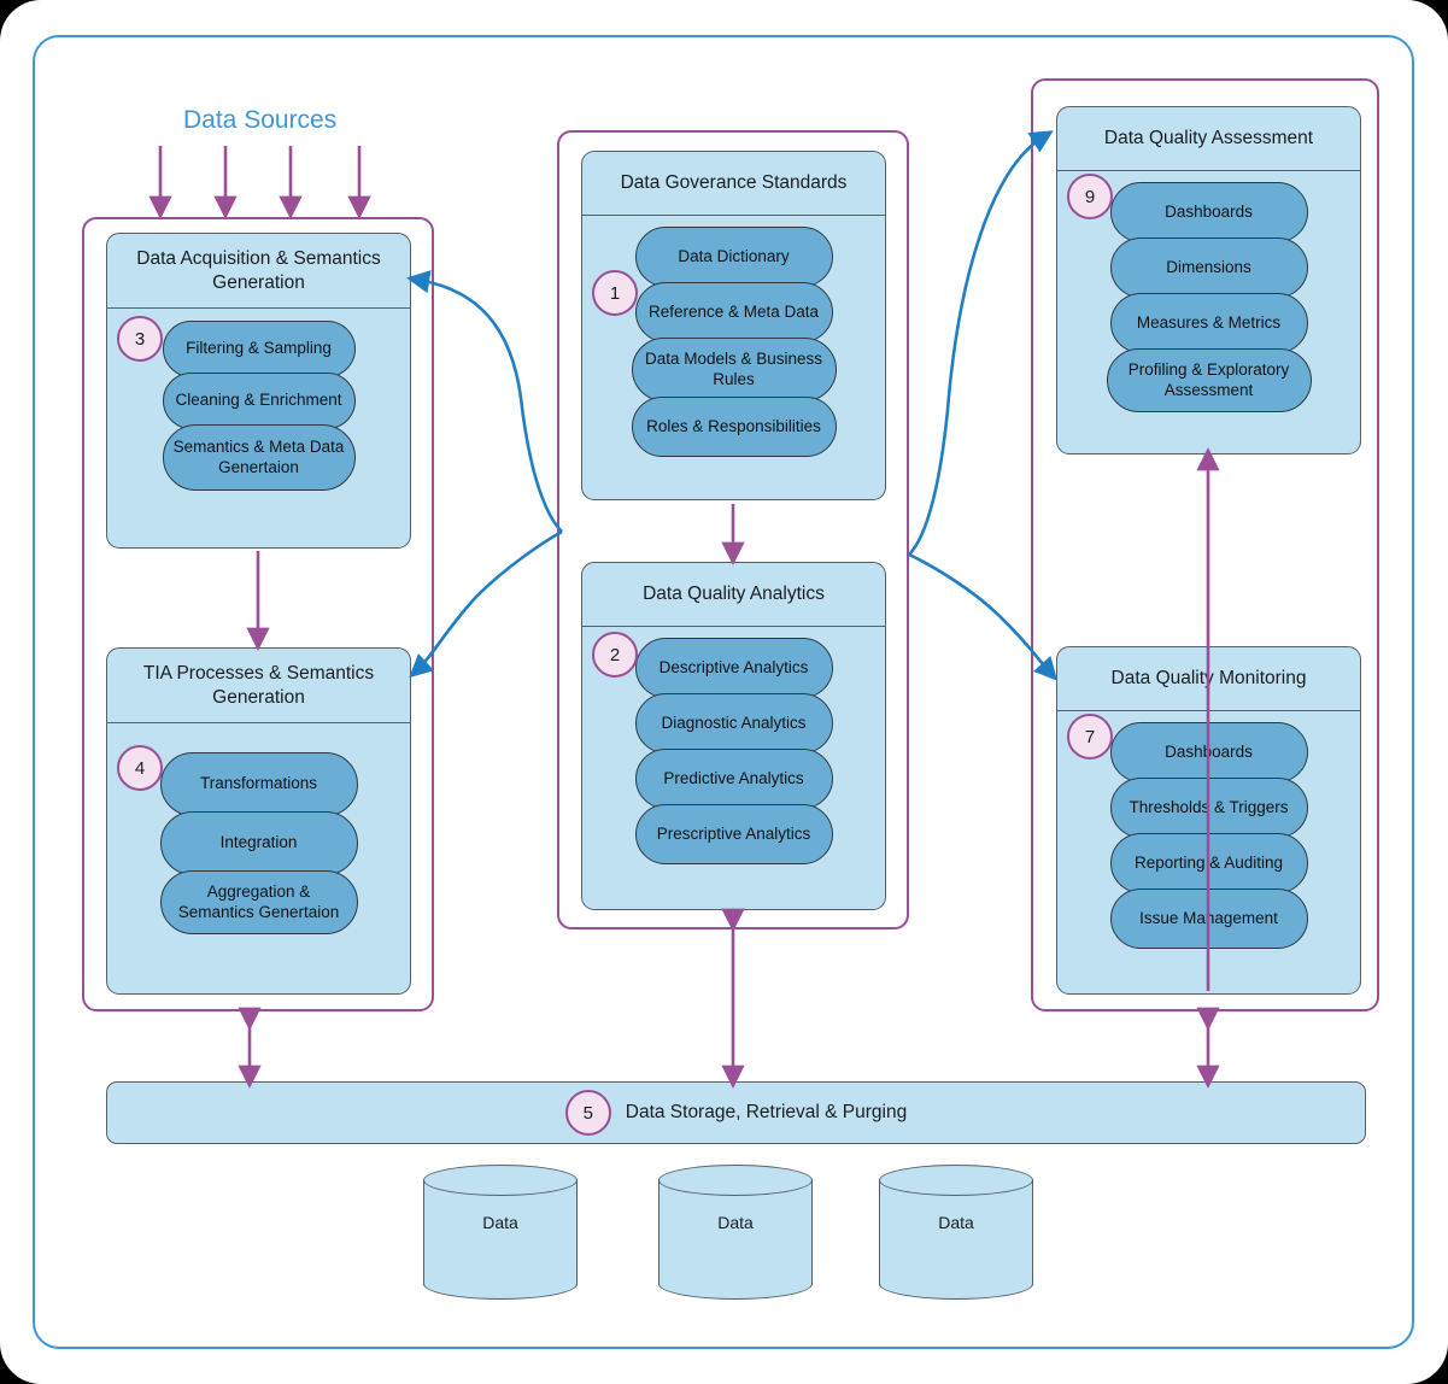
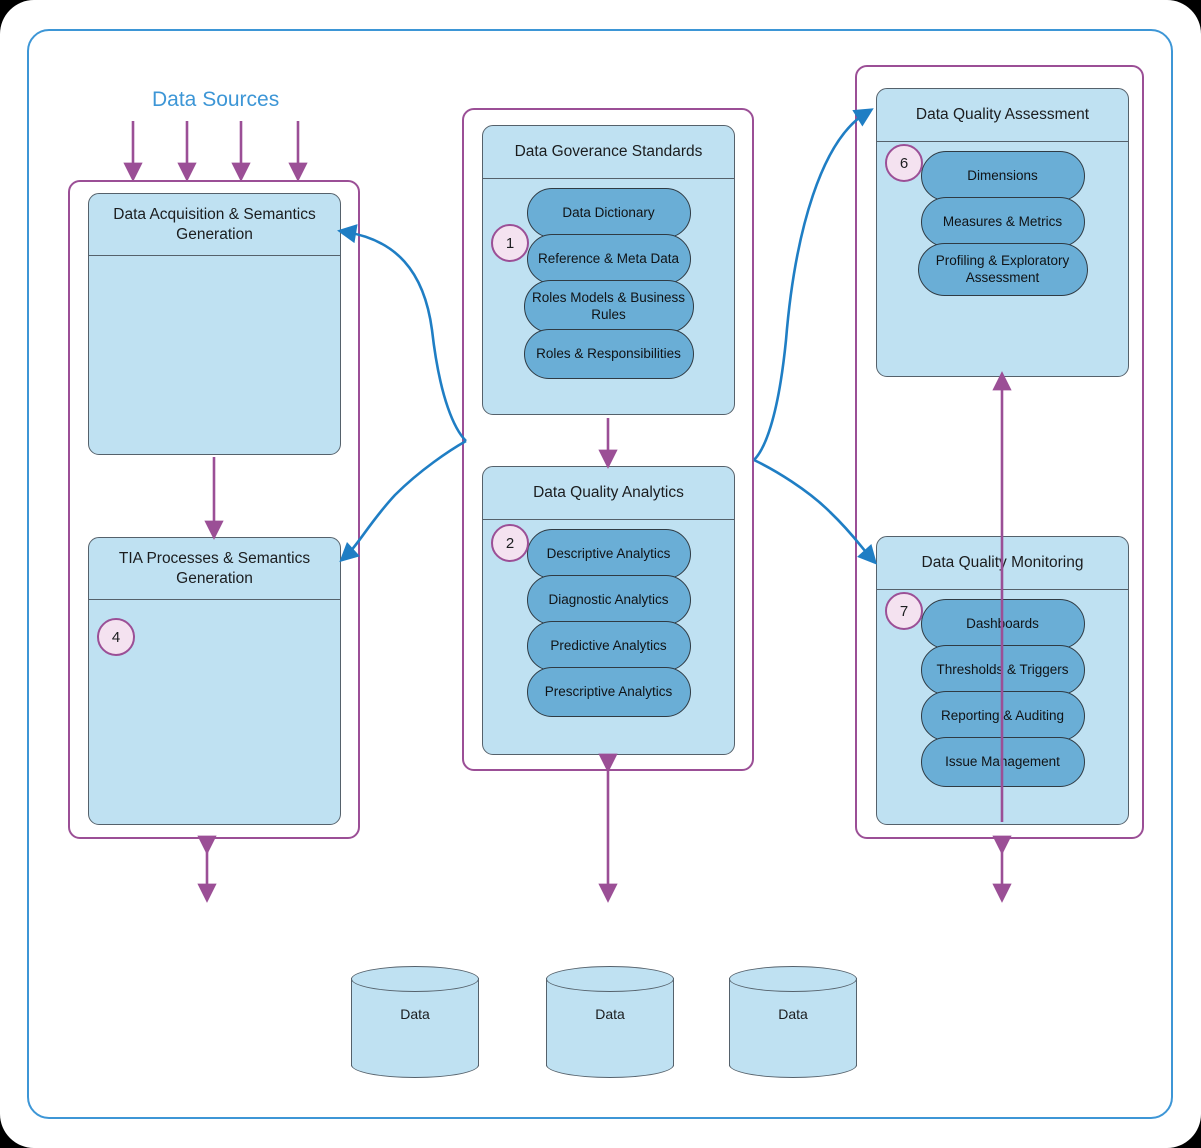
  Data Sources
  Data Acquisition & Semantics Generation
- 3
- Filtering & Sampling
- Cleaning & Enrichment
- Semantics & Meta Data Genertaion
  TIA Processes & Semantics Generation
  4
- Transformations
- Integration
- Aggregation & Semantics Genertaion
  Data Goverance Standards
  1
  Data Dictionary
  Reference & Meta Data
- Data Models & Business Rules
+ Roles Models & Business Rules
  Roles & Responsibilities
  Data Quality Analytics
  2
  Descriptive Analytics
  Diagnostic Analytics
  Predictive Analytics
  Prescriptive Analytics
  Data Quality Assessment
- 9
+ 6
- Dashboards
  Dimensions
  Measures & Metrics
  Profiling & Exploratory Assessment
  Data Qualit Monitoring
  7
  Dashoards
  Thresholds & Triggers
  Reporting & Auditing
  Issue Management
- 5
- Data Storage, Retrieval & Purging
  Data
  Data
  Data
